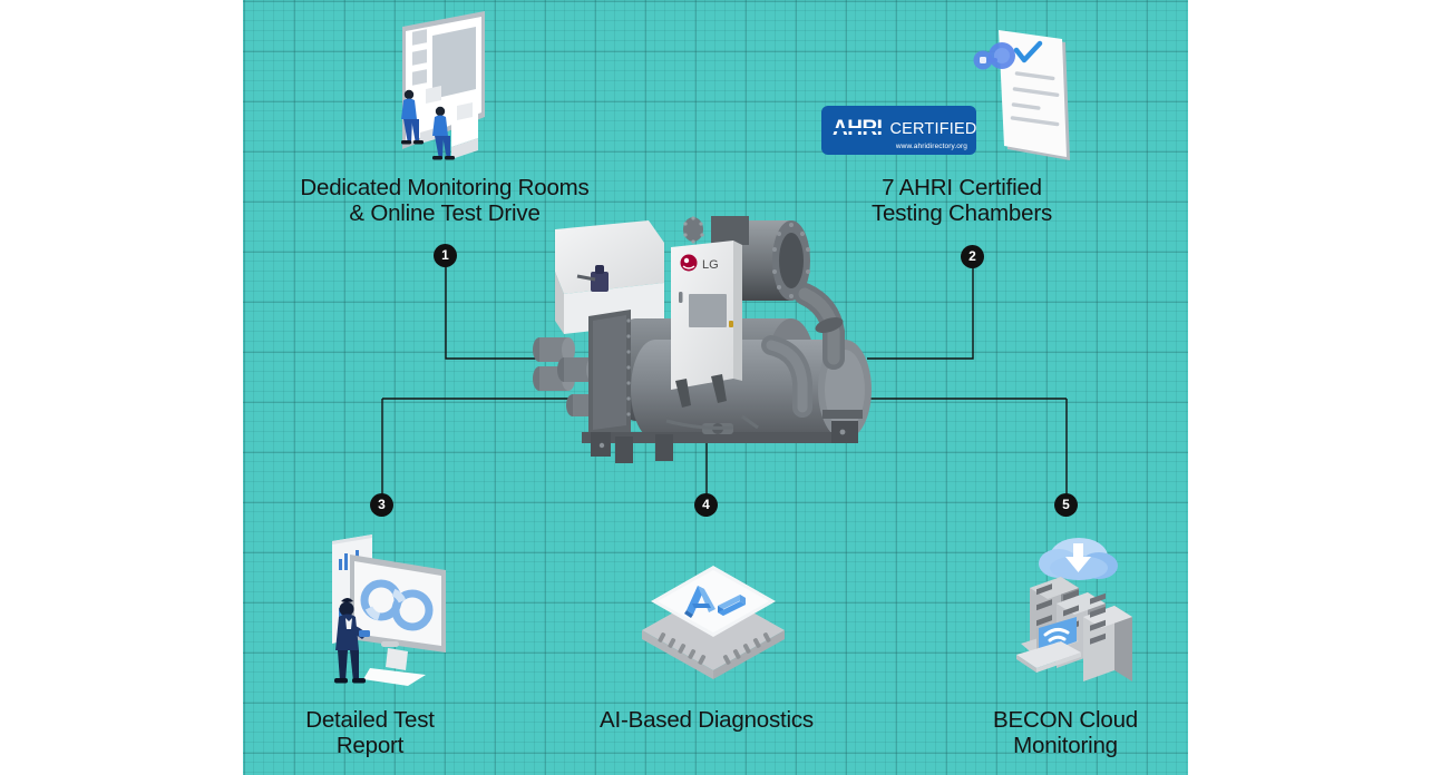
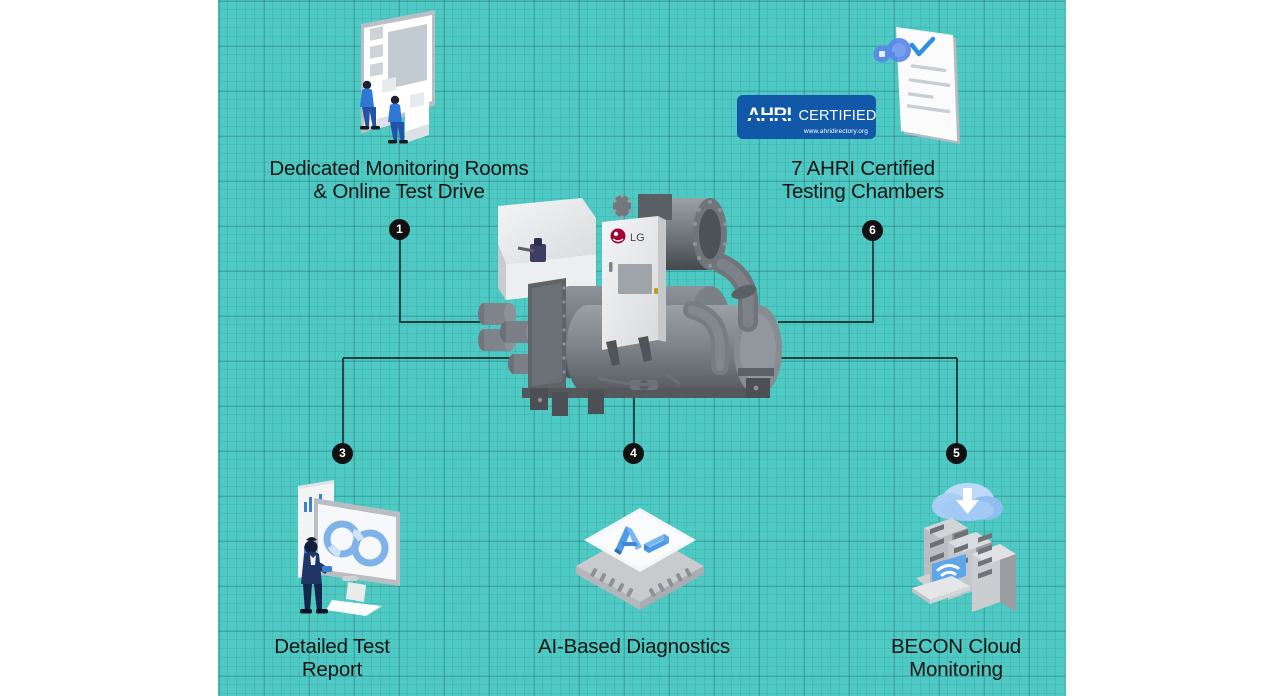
  AHRI
  CERTIFIED
  LG
  1
- 2
+ 6
  3
  4
  5
  Dedicated Monitoring Rooms
  & Online Test Drive
  7 AHRI Certified
  Testing Chambers
  Detailed Test
  Report
  AI-Based Diagnostics
  BECON Cloud
  Monitoring
